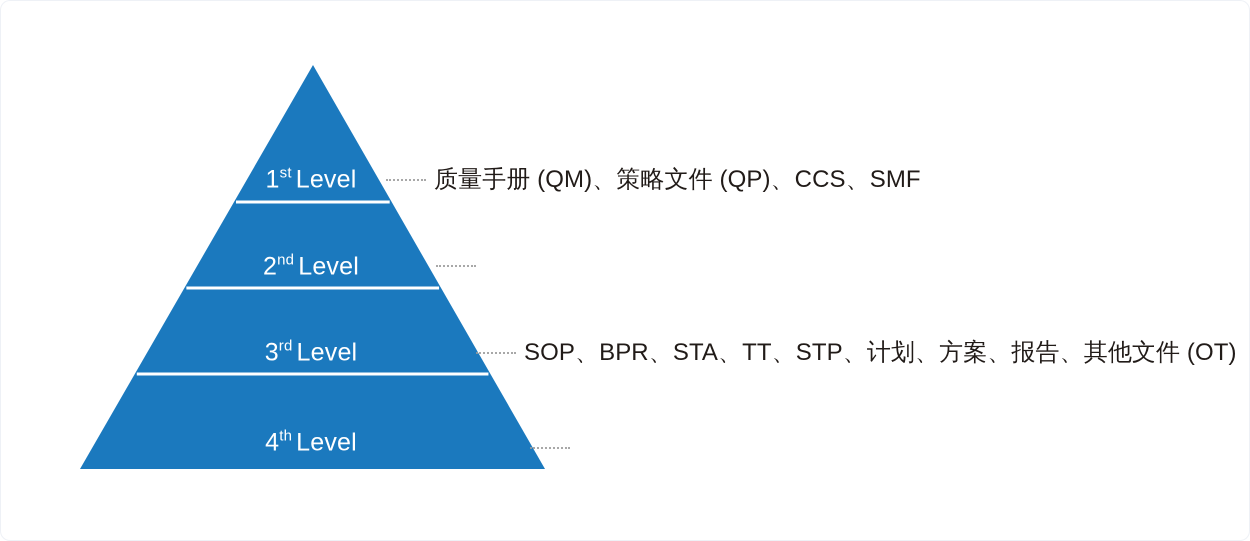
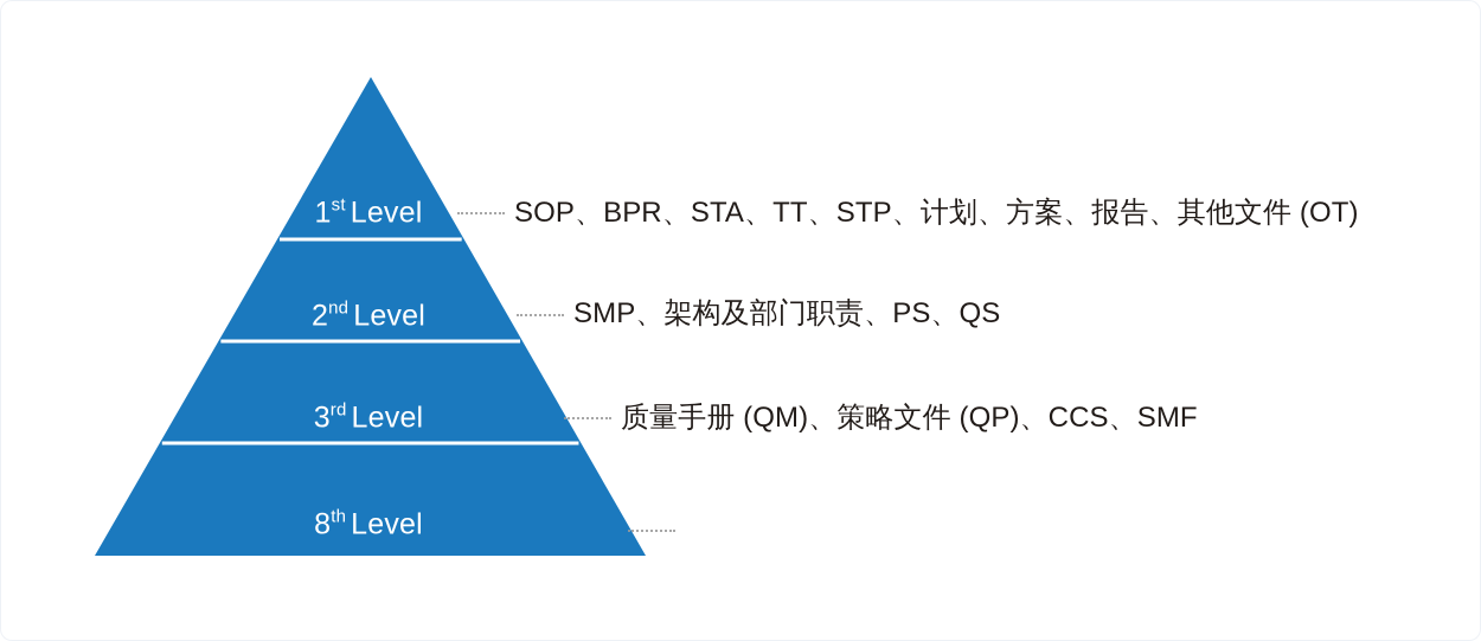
  1st Level
  2nd Level
  3rd Level
- 4th Level
+ 8th Level
- 质量手册 (QM)、策略文件 (QP)、CCS、SMF
+ SOP、BPR、STA、TT、STP、计划、方案、报告、其他文件 (OT)
+ SMP、架构及部门职责、PS、QS
- SOP、BPR、STA、TT、STP、计划、方案、报告、其他文件 (OT)
+ 质量手册 (QM)、策略文件 (QP)、CCS、SMF
